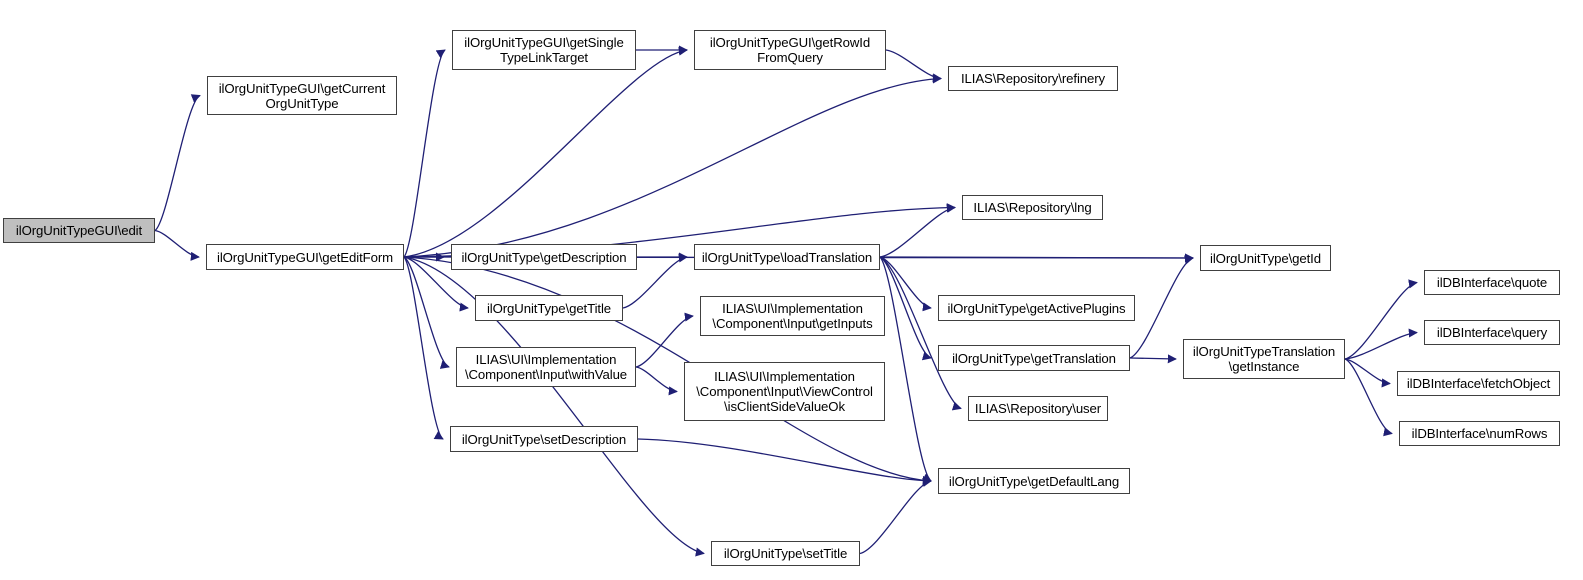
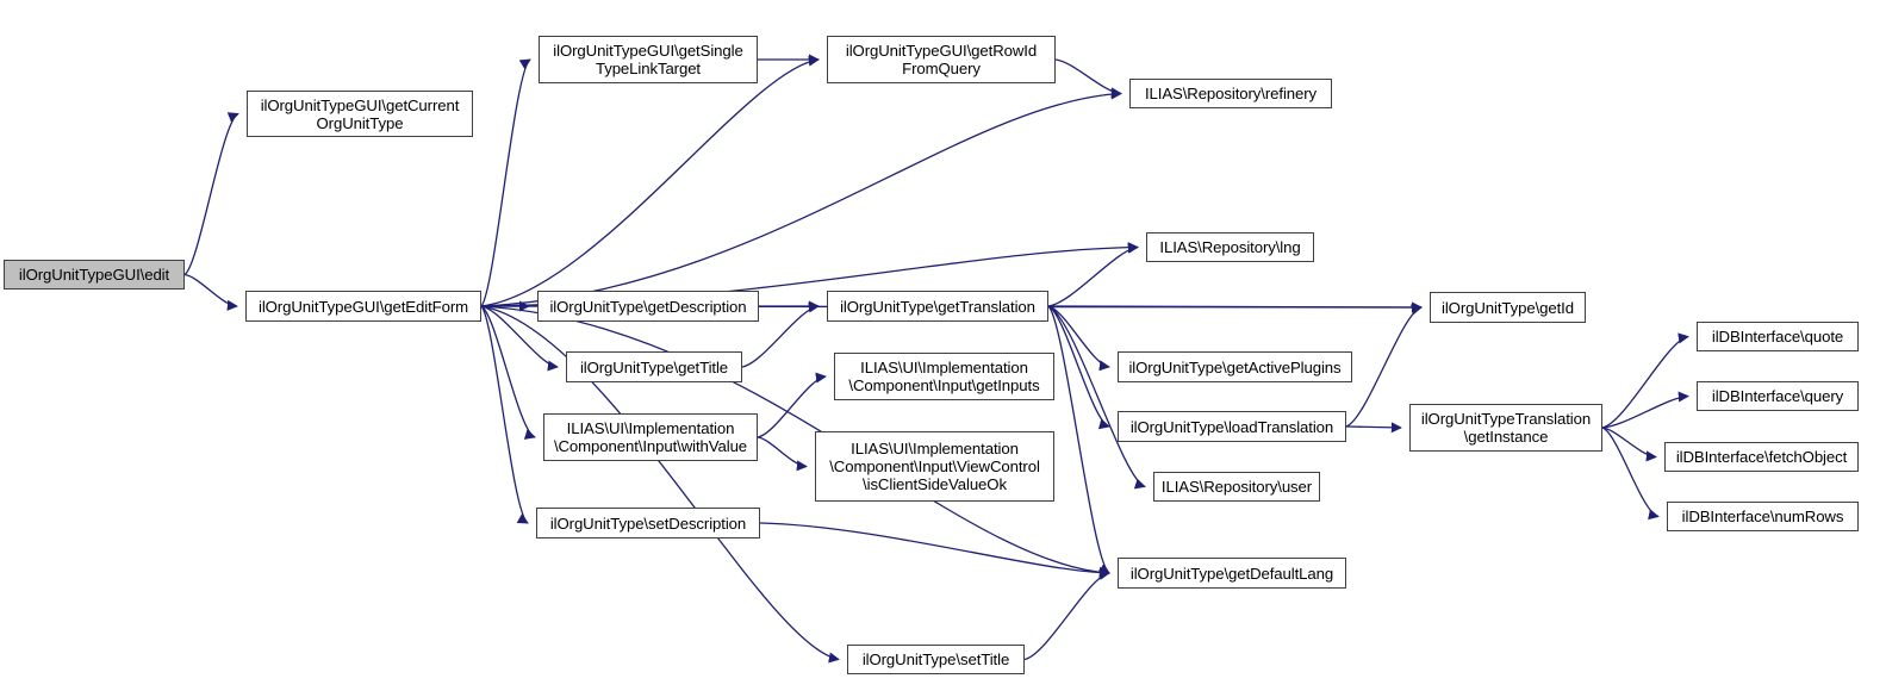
  ilOrgUnitTypeGUI\edit
  ilOrgUnitTypeGUI\getCurrent
  OrgUnitType
  ilOrgUnitTypeGUI\getEditForm
  ilOrgUnitTypeGUI\getSingle
  TypeLinkTarget
  ilOrgUnitTypeGUI\getRowId
  FromQuery
  ILIAS\Repository\refinery
  ILIAS\Repository\lng
  ilOrgUnitType\getDescription
- ilOrgUnitType\loadTranslation
+ ilOrgUnitType\getTranslation
  ilOrgUnitType\getId
  ilOrgUnitType\getTitle
  ILIAS\UI\Implementation
  \Component\Input\getInputs
  ilOrgUnitType\getActivePlugins
  ilDBInterface\quote
  ILIAS\UI\Implementation
  \Component\Input\withValue
  ILIAS\UI\Implementation
  \Component\Input\ViewControl
  \isClientSideValueOk
- ilOrgUnitType\getTranslation
+ ilOrgUnitType\loadTranslation
  ilOrgUnitTypeTranslation
  \getInstance
  ilDBInterface\query
  ilDBInterface\fetchObject
  ILIAS\Repository\user
  ilDBInterface\numRows
  ilOrgUnitType\setDescription
  ilOrgUnitType\getDefaultLang
  ilOrgUnitType\setTitle
